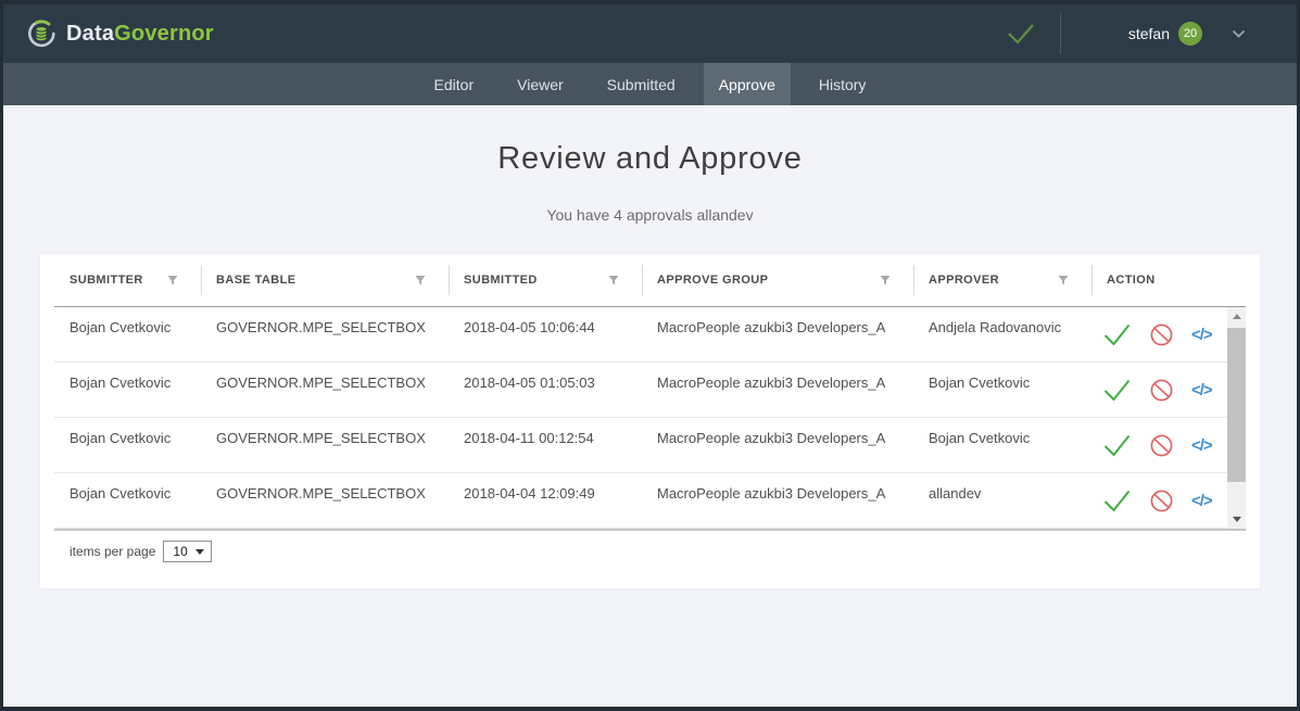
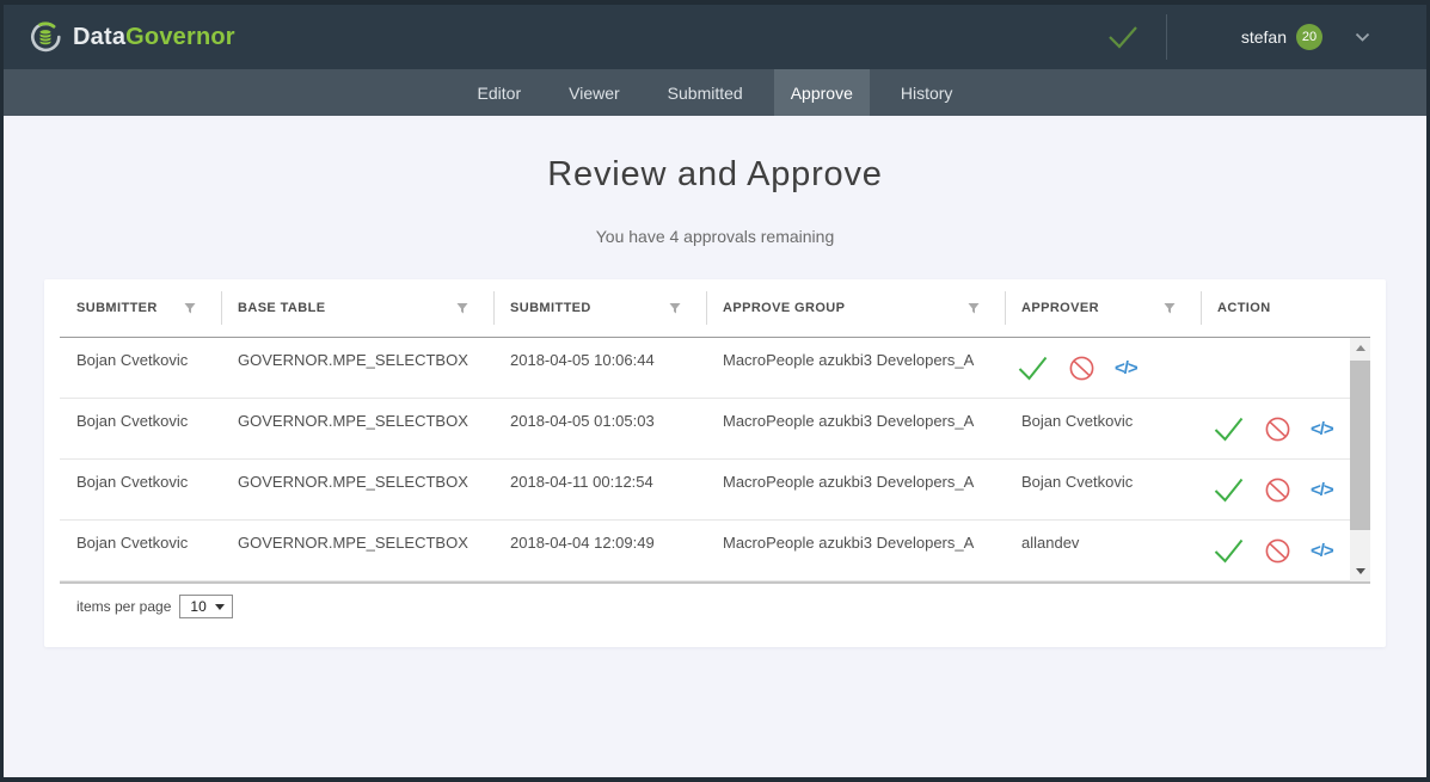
  DataGovernor
  stefan
  20
  Editor
  Viewer
  Submitted
  Approve
  History
  Review and Approve
- You have 4 approvals allandev
+ You have 4 approvals remaining
  SUBMITTER
  BASE TABLE
  SUBMITTED
  APPROVE GROUP
  APPROVER
  ACTION
  Bojan Cvetkovic
  GOVERNOR.MPE_SELECTBOX
  2018-04-05 10:06:44
  MacroPeople azukbi3 Developers_A
- Andjela Radovanovic
  </>
  Bojan Cvetkovic
  GOVERNOR.MPE_SELECTBOX
  2018-04-05 01:05:03
  MacroPeople azukbi3 Developers_A
  Bojan Cvetkovic
  </>
  Bojan Cvetkovic
  GOVERNOR.MPE_SELECTBOX
  2018-04-11 00:12:54
  MacroPeople azukbi3 Developers_A
  Bojan Cvetkovic
  </>
  Bojan Cvetkovic
  GOVERNOR.MPE_SELECTBOX
  2018-04-04 12:09:49
  MacroPeople azukbi3 Developers_A
  allandev
  </>
  items per page
  10
